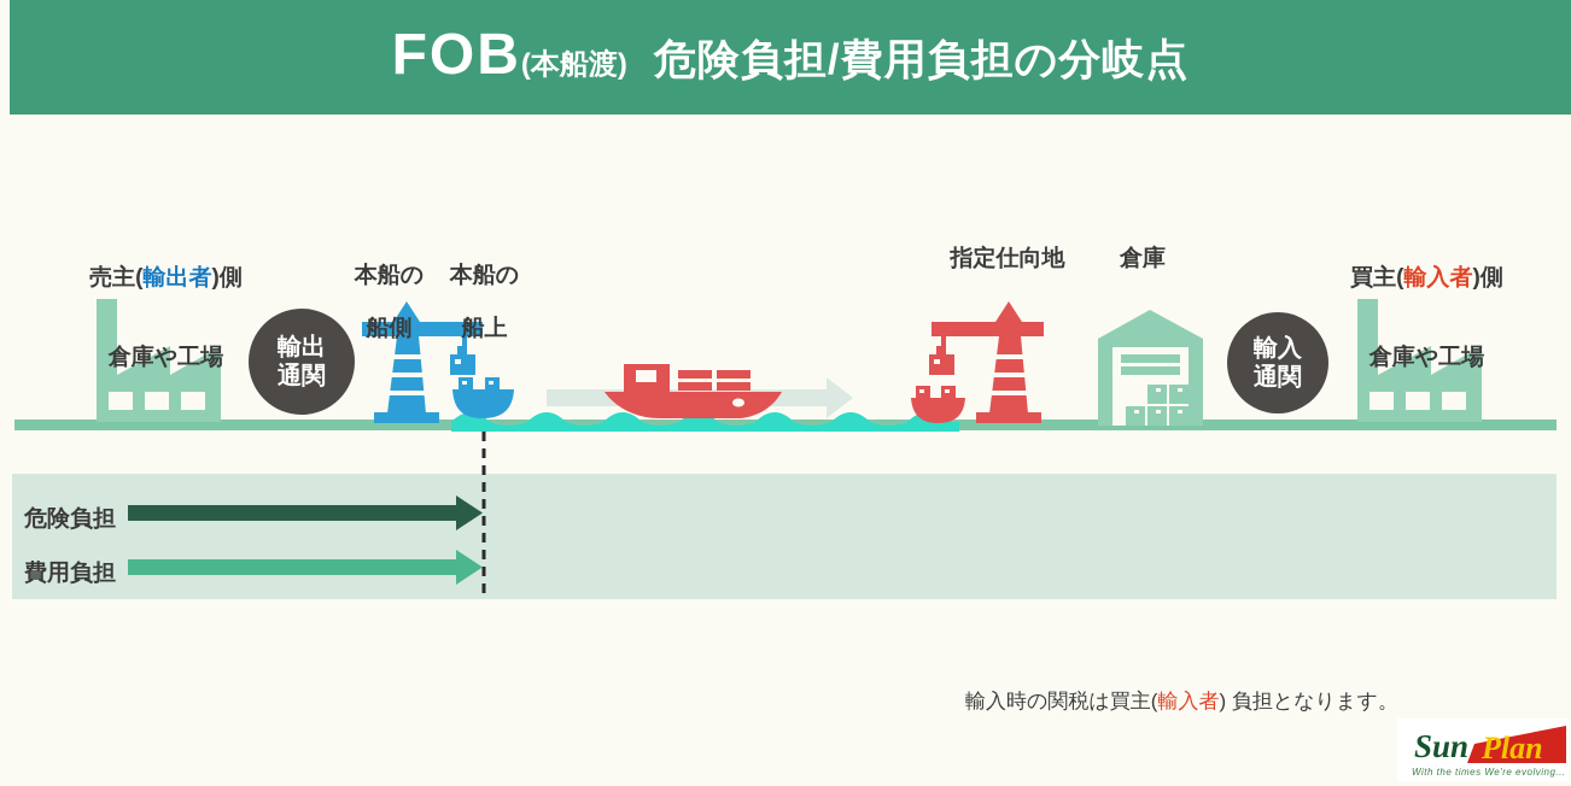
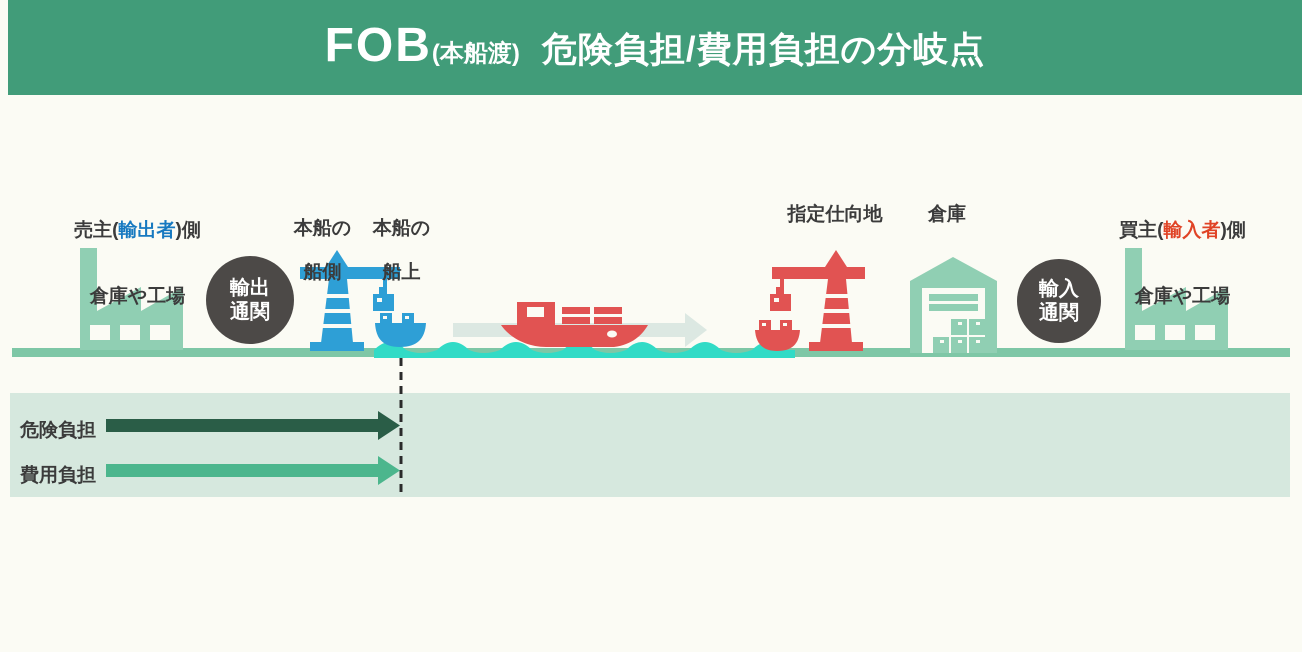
  FOB
  (本船渡)
  危険負担/費用負担の分岐点
  売主(輸出者)側
  倉庫や工場
  本船の
  船側
  本船の
  船上
  指定仕向地
  倉庫
  買主(輸入者)側
  倉庫や工場
  輸出
  通関
  輸入
  通関
  危険負担
  費用負担
- 輸入時の関税は買主(輸入者) 負担となります。
- Sun
- Plan
- With the times We're evolving...
